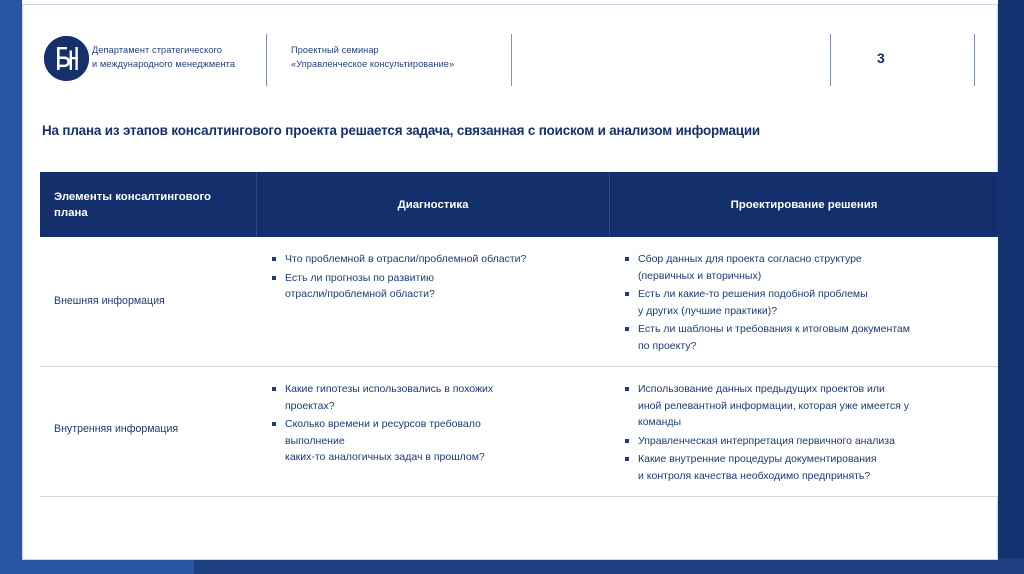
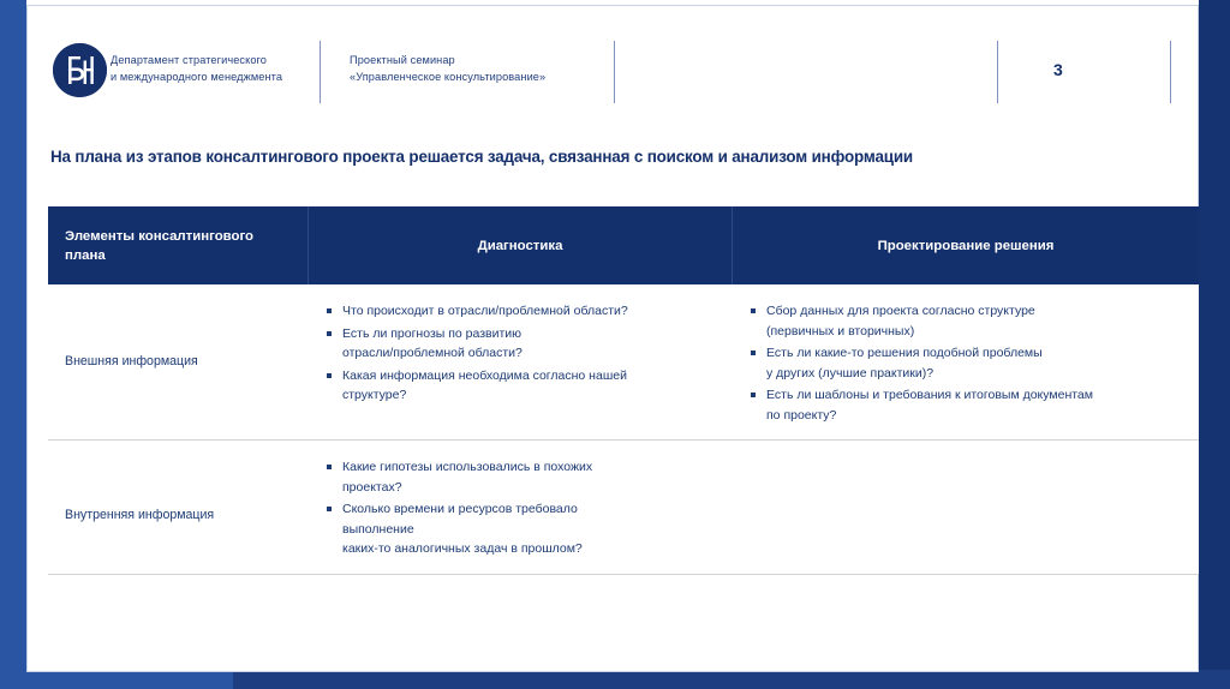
  Департамент стратегического
  и международного менеджмента
  Проектный семинар
  «Управленческое консультирование»
  3
  На плана из этапов консалтингового проекта решается задача, связанная с поиском и анализом информации
  Элементы консалтингового плана
  Диагностика
  Проектирование решения
  Внешняя информация
- Что проблемной в отрасли/проблемной области?
+ Что происходит в отрасли/проблемной области?
  Есть ли прогнозы по развитию
  отрасли/проблемной области?
+ Какая информация необходима согласно нашей
+ структуре?
  Сбор данных для проекта согласно структуре
  (первичных и вторичных)
  Есть ли какие-то решения подобной проблемы
  у других (лучшие практики)?
  Есть ли шаблоны и требования к итоговым документам
  по проекту?
  Внутренняя информация
  Какие гипотезы использовались в похожих
  проектах?
  Сколько времени и ресурсов требовало
  выполнение
  каких-то аналогичных задач в прошлом?
- Использование данных предыдущих проектов или
- иной релевантной информации, которая уже имеется у
- команды
- Управленческая интерпретация первичного анализа
- Какие внутренние процедуры документирования
- и контроля качества необходимо предпринять?
